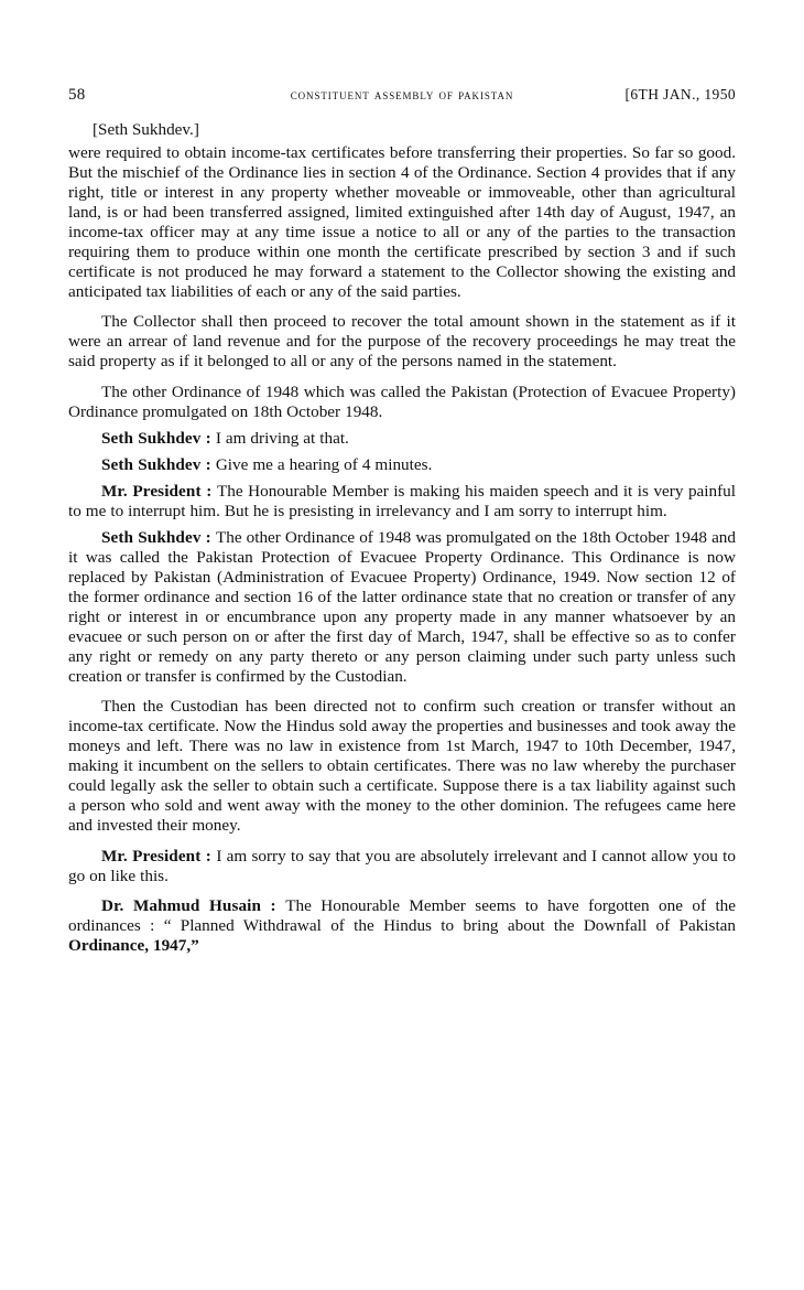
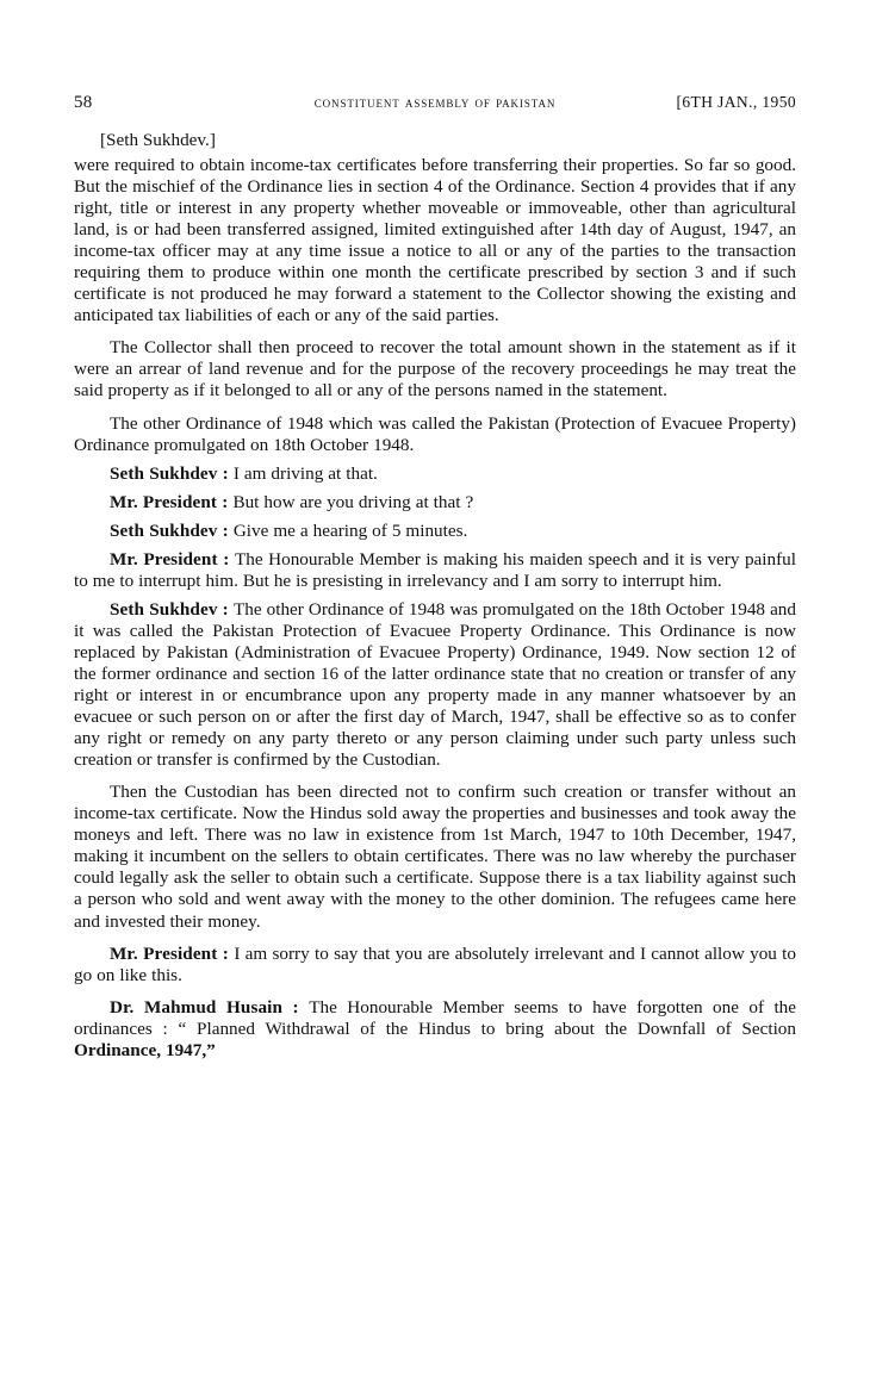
  58
  constituent assembly of pakistan
  [6TH JAN., 1950
  [Seth Sukhdev.]
  were required to obtain income-tax certificates before transferring their properties. So far so good. But the mischief of the Ordinance lies in section 4 of the Ordinance. Section 4 provides that if any right, title or interest in any property whether moveable or immoveable, other than agricultural land, is or had been transferred assigned, limited extinguished after 14th day of August, 1947, an income-tax officer may at any time issue a notice to all or any of the parties to the transaction requiring them to produce within one month the certificate prescribed by section 3 and if such certificate is not produced he may forward a statement to the Collector showing the existing and anticipated tax liabilities of each or any of the said parties.
  The Collector shall then proceed to recover the total amount shown in the statement as if it were an arrear of land revenue and for the purpose of the recovery proceedings he may treat the said property as if it belonged to all or any of the persons named in the statement.
  The other Ordinance of 1948 which was called the Pakistan (Protection of Evacuee Property) Ordinance promulgated on 18th October 1948.
  Seth Sukhdev : I am driving at that.
+ Mr. President : But how are you driving at that ?
- Seth Sukhdev : Give me a hearing of 4 minutes.
+ Seth Sukhdev : Give me a hearing of 5 minutes.
  Mr. President : The Honourable Member is making his maiden speech and it is very painful to me to interrupt him. But he is presisting in irrelevancy and I am sorry to interrupt him.
  Seth Sukhdev : The other Ordinance of 1948 was promulgated on the 18th October 1948 and it was called the Pakistan Protection of Evacuee Property Ordinance. This Ordinance is now replaced by Pakistan (Administration of Evacuee Property) Ordinance, 1949. Now section 12 of the former ordinance and section 16 of the latter ordinance state that no creation or transfer of any right or interest in or encumbrance upon any property made in any manner whatsoever by an evacuee or such person on or after the first day of March, 1947, shall be effective so as to confer any right or remedy on any party thereto or any person claiming under such party unless such creation or transfer is confirmed by the Custodian.
  Then the Custodian has been directed not to confirm such creation or transfer without an income-tax certificate. Now the Hindus sold away the properties and businesses and took away the moneys and left. There was no law in existence from 1st March, 1947 to 10th December, 1947, making it incumbent on the sellers to obtain certificates. There was no law whereby the purchaser could legally ask the seller to obtain such a certificate. Suppose there is a tax liability against such a person who sold and went away with the money to the other dominion. The refugees came here and invested their money.
  Mr. President : I am sorry to say that you are absolutely irrelevant and I cannot allow you to go on like this.
- Dr. Mahmud Husain : The Honourable Member seems to have forgotten one of the ordinances : “ Planned Withdrawal of the Hindus to bring about the Downfall of Pakistan Ordinance, 1947,”
+ Dr. Mahmud Husain : The Honourable Member seems to have forgotten one of the ordinances : “ Planned Withdrawal of the Hindus to bring about the Downfall of Section Ordinance, 1947,”
